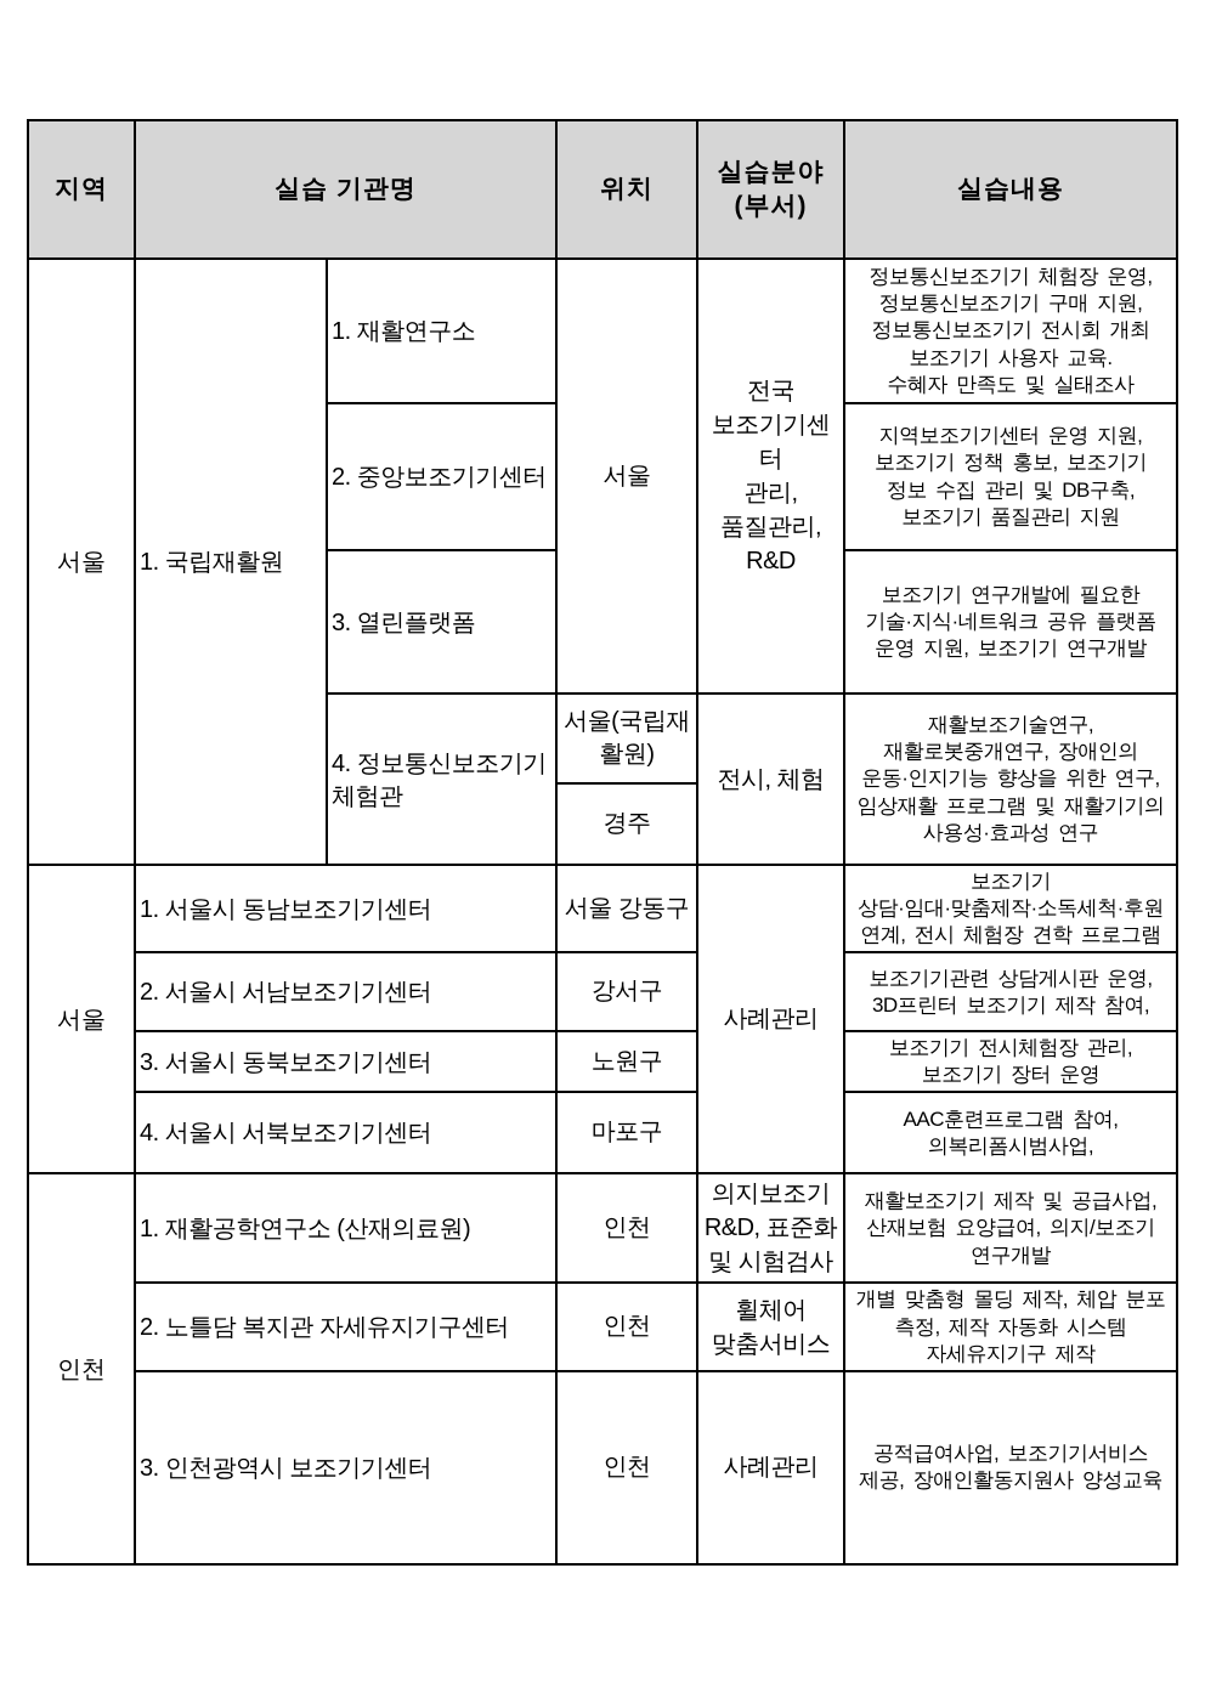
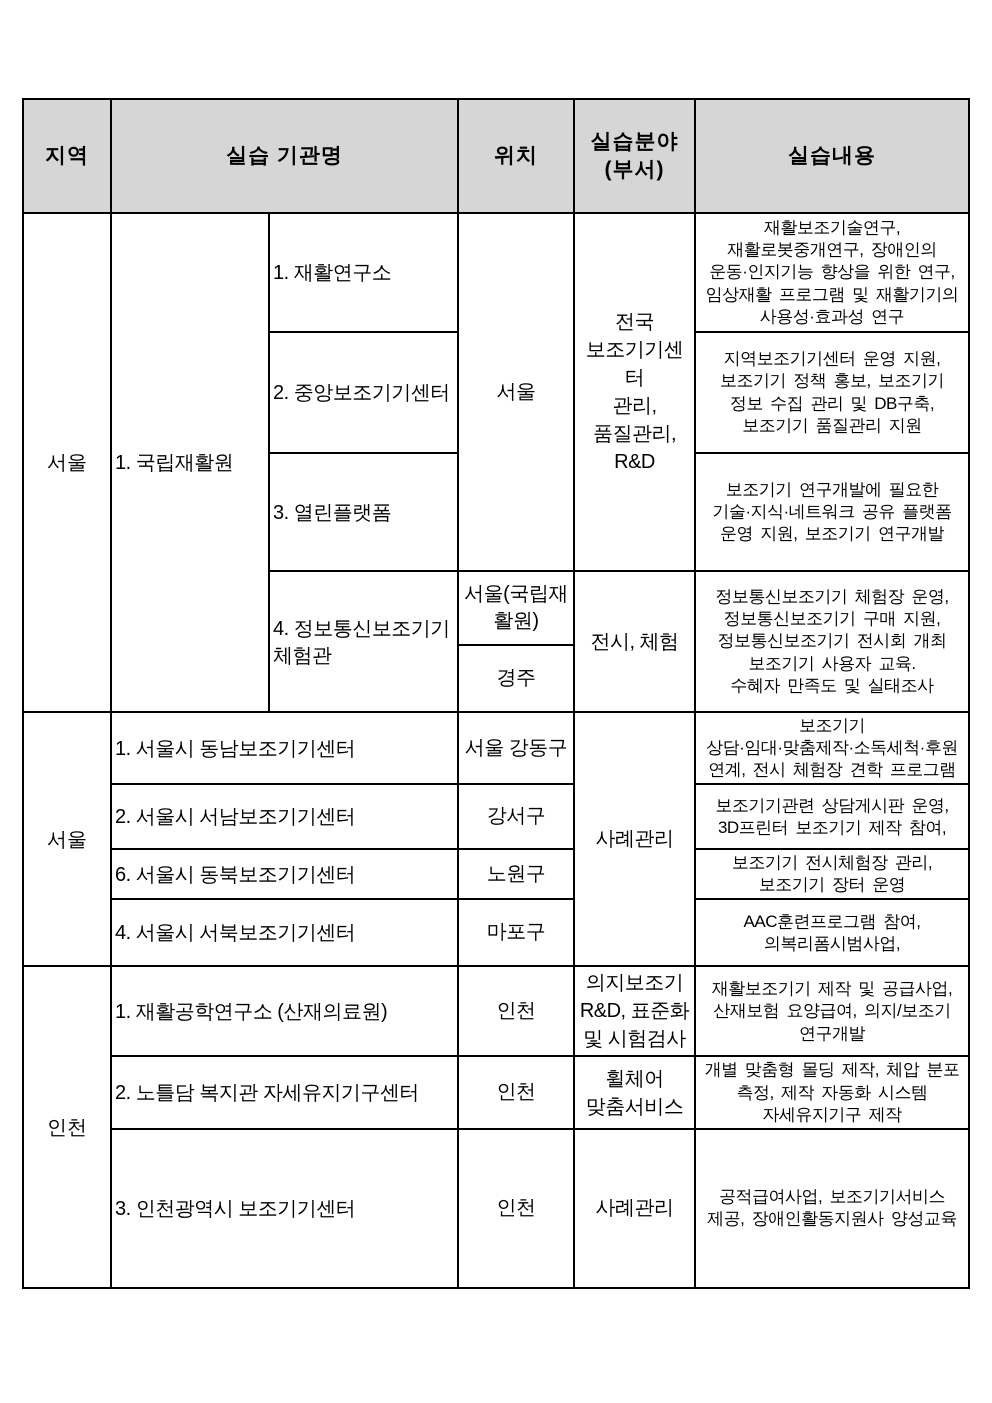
  지역	실습 기관명	위치	실습분야 (부서)	실습내용
- 서울	1. 국립재활원	1. 재활연구소	서울	전국 보조기기센터 관리, 품질관리, R&D	정보통신보조기기 체험장 운영, 정보통신보조기기 구매 지원, 정보통신보조기기 전시회 개최 보조기기 사용자 교육. 수혜자 만족도 및 실태조사
+ 서울	1. 국립재활원	1. 재활연구소	서울	전국 보조기기센터 관리, 품질관리, R&D	재활보조기술연구, 재활로봇중개연구, 장애인의 운동·인지기능 향상을 위한 연구, 임상재활 프로그램 및 재활기기의 사용성·효과성 연구
  2. 중앙보조기기센터	지역보조기기센터 운영 지원, 보조기기 정책 홍보, 보조기기 정보 수집 관리 및 DB구축, 보조기기 품질관리 지원
  3. 열린플랫폼	보조기기 연구개발에 필요한 기술·지식·네트워크 공유 플랫폼 운영 지원, 보조기기 연구개발
- 4. 정보통신보조기기 체험관	서울(국립재 활원)	전시, 체험	재활보조기술연구, 재활로봇중개연구, 장애인의 운동·인지기능 향상을 위한 연구, 임상재활 프로그램 및 재활기기의 사용성·효과성 연구
+ 4. 정보통신보조기기 체험관	서울(국립재 활원)	전시, 체험	정보통신보조기기 체험장 운영, 정보통신보조기기 구매 지원, 정보통신보조기기 전시회 개최 보조기기 사용자 교육. 수혜자 만족도 및 실태조사
  경주
  서울	1. 서울시 동남보조기기센터	서울 강동구	사례관리	보조기기 상담·임대·맞춤제작·소독세척·후원 연계, 전시 체험장 견학 프로그램
  2. 서울시 서남보조기기센터	강서구	보조기기관련 상담게시판 운영, 3D프린터 보조기기 제작 참여,
- 3. 서울시 동북보조기기센터	노원구	보조기기 전시체험장 관리, 보조기기 장터 운영
+ 6. 서울시 동북보조기기센터	노원구	보조기기 전시체험장 관리, 보조기기 장터 운영
  4. 서울시 서북보조기기센터	마포구	AAC훈련프로그램 참여, 의복리폼시범사업,
  인천	1. 재활공학연구소 (산재의료원)	인천	의지보조기 R&D, 표준화 및 시험검사	재활보조기기 제작 및 공급사업, 산재보험 요양급여, 의지/보조기 연구개발
  2. 노틀담 복지관 자세유지기구센터	인천	휠체어 맞춤서비스	개별 맞춤형 몰딩 제작, 체압 분포 측정, 제작 자동화 시스템 자세유지기구 제작
  3. 인천광역시 보조기기센터	인천	사례관리	공적급여사업, 보조기기서비스 제공, 장애인활동지원사 양성교육
